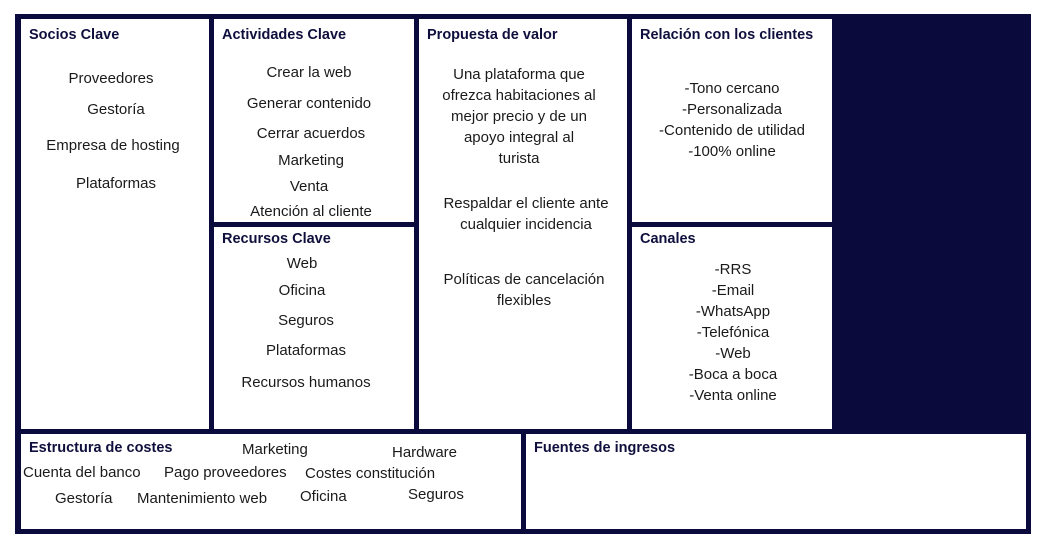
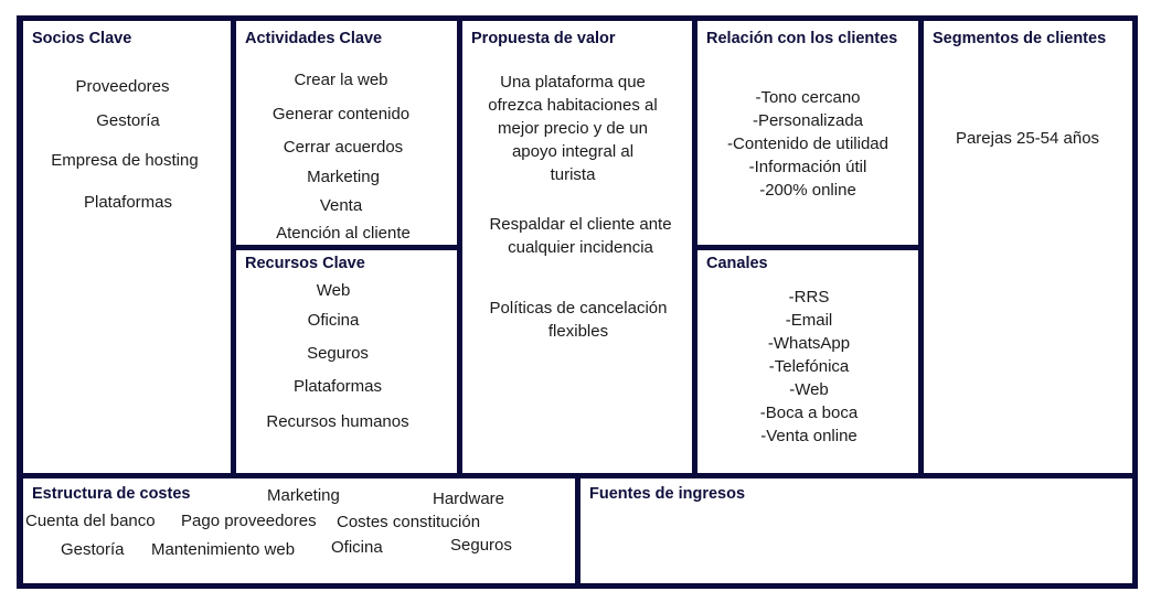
  Socios Clave
  Proveedores
  Gestoría
  Empresa de hosting
  Plataformas
  Actividades Clave
  Crear la web
  Generar contenido
  Cerrar acuerdos
  Marketing
  Venta
  Atención al cliente
  Recursos Clave
  Web
  Oficina
  Seguros
  Plataformas
  Recursos humanos
  Propuesta de valor
  Una plataforma que
  ofrezca habitaciones al
  mejor precio y de un
  apoyo integral al
  turista
  Respaldar el cliente ante
  cualquier incidencia
  Políticas de cancelación
  flexibles
  Relación con los clientes
  -Tono cercano
  -Personalizada
  -Contenido de utilidad
+ -Información útil
- -100% online
+ -200% online
  Canales
  -RRS
  -Email
  -WhatsApp
  -Telefónica
  -Web
  -Boca a boca
  -Venta online
+ Segmentos de clientes
+ Parejas 25-54 años
  Estructura de costes
  Marketing
  Hardware
  Cuenta del banco
  Pago proveedores
  Costes constitución
  Gestoría
  Mantenimiento web
  Oficina
  Seguros
  Fuentes de ingresos
